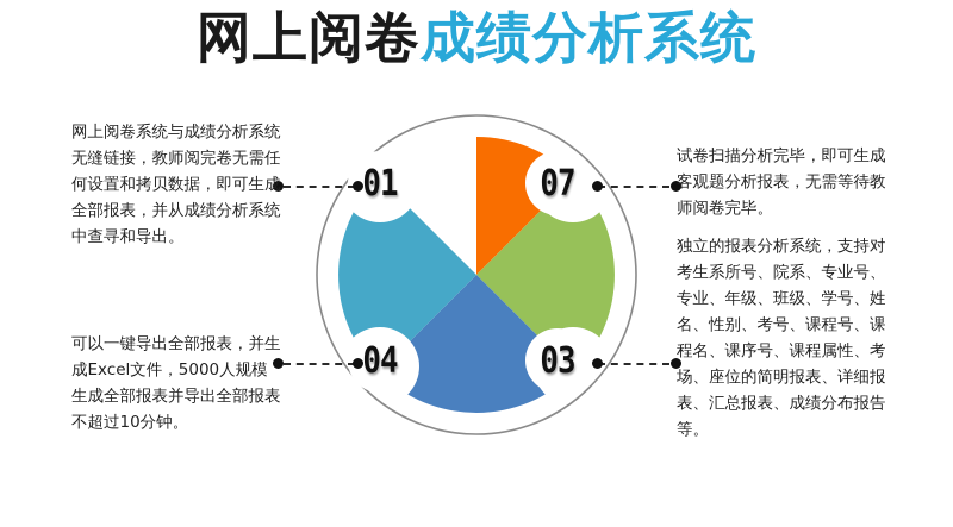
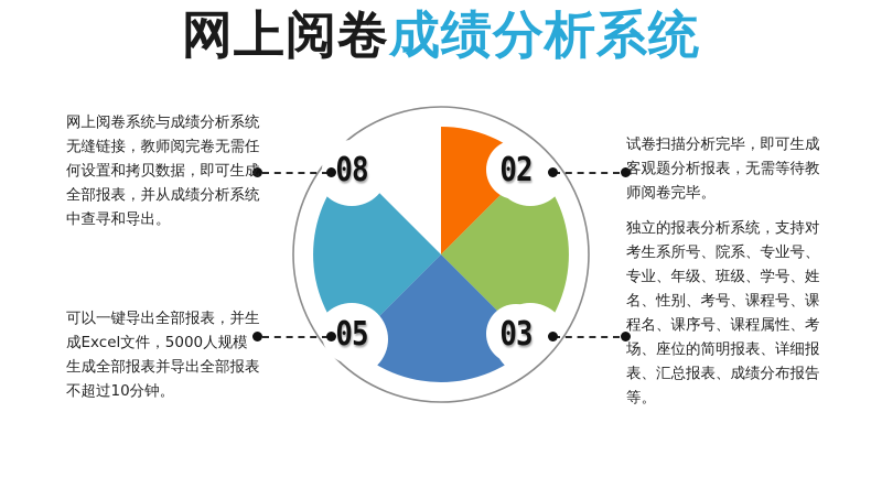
  网上阅卷成绩分析系统
- 01
+ 08
- 07
+ 02
  03
- 04
+ 05
  网上阅卷系统与成绩分析系统无缝链接，教师阅完卷无需任何设置和拷贝数据，即可生成全部报表，并从成绩分析系统中查寻和导出。
  可以一键导出全部报表，并生成Excel文件，5000人规模生成全部报表并导出全部报表不超过10分钟。
  试卷扫描分析完毕，即可生成客观题分析报表，无需等待教师阅卷完毕。
  独立的报表分析系统，支持对考生系所号、院系、专业号、专业、年级、班级、学号、姓名、性别、考号、课程号、课程名、课序号、课程属性、考场、座位的简明报表、详细报表、汇总报表、成绩分布报告等。
